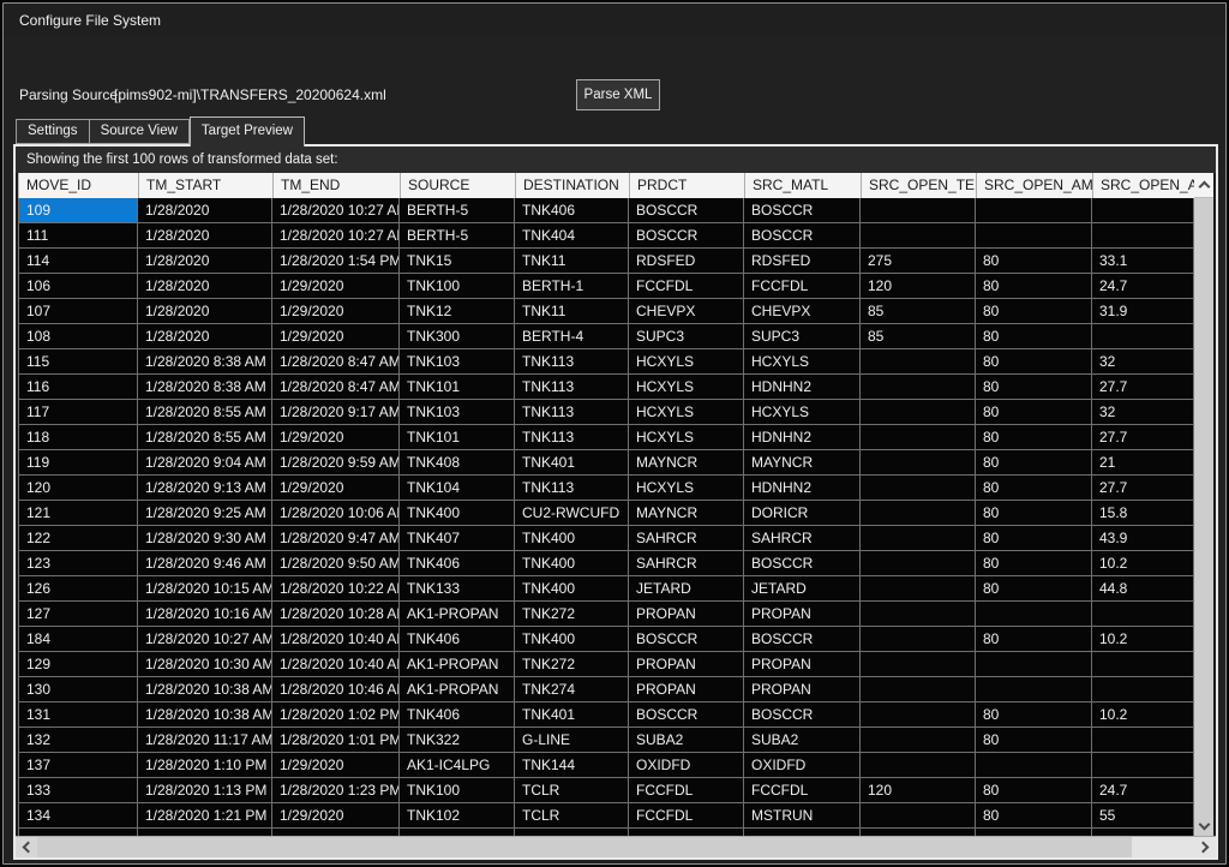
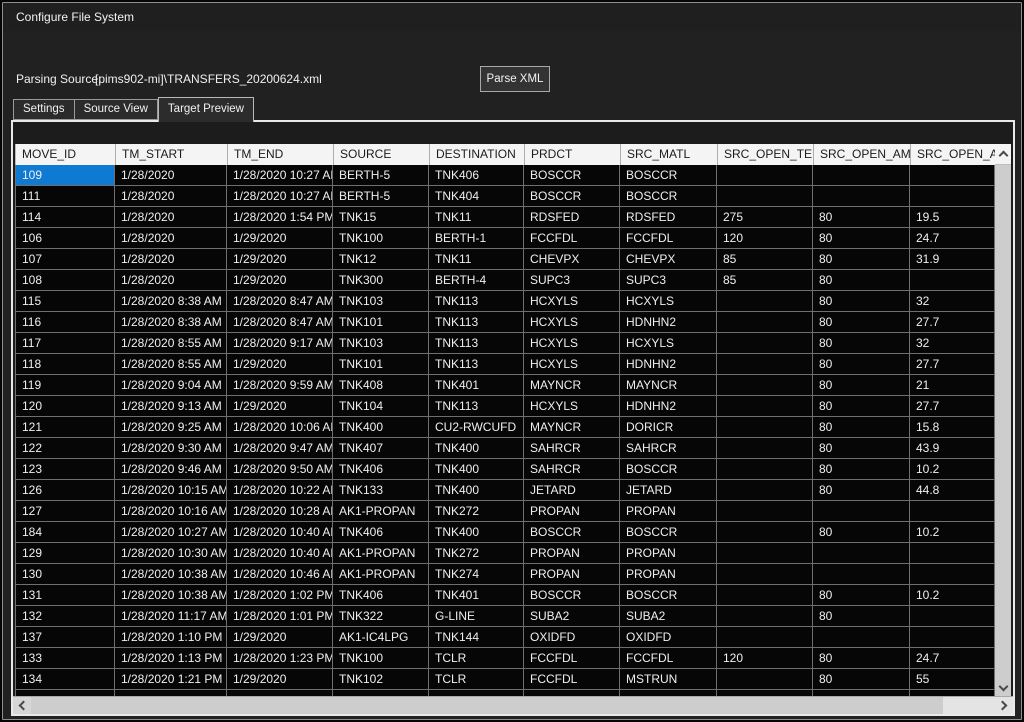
  Configure File System
  Parsing Source:
  [pims902-mi]\TRANSFERS_20200624.xml
  Parse XML
  Settings
  Source View
  Target Preview
- Showing the first 100 rows of transformed data set:
  MOVE_ID
  TM_START
  TM_END
  SOURCE
  DESTINATION
  PRDCT
  SRC_MATL
  SRC_OPEN_TE
  SRC_OPEN_AM
  SRC_OPEN_A
  109
  1/28/2020
  1/28/2020 10:27 A
  BERTH-5
  TNK406
  BOSCCR
  BOSCCR
  111
  1/28/2020
  1/28/2020 10:27 A
  BERTH-5
  TNK404
  BOSCCR
  BOSCCR
  114
  1/28/2020
  1/28/2020 1:54 PM
  TNK15
  TNK11
  RDSFED
  RDSFED
  275
  80
- 33.1
+ 19.5
  106
  1/28/2020
  1/29/2020
  TNK100
  BERTH-1
  FCCFDL
  FCCFDL
  120
  80
  24.7
  107
  1/28/2020
  1/29/2020
  TNK12
  TNK11
  CHEVPX
  CHEVPX
  85
  80
  31.9
  108
  1/28/2020
  1/29/2020
  TNK300
  BERTH-4
  SUPC3
  SUPC3
  85
  80
  115
  1/28/2020 8:38 AM
  1/28/2020 8:47 AM
  TNK103
  TNK113
  HCXYLS
  HCXYLS
  80
  32
  116
  1/28/2020 8:38 AM
  1/28/2020 8:47 AM
  TNK101
  TNK113
  HCXYLS
  HDNHN2
  80
  27.7
  117
  1/28/2020 8:55 AM
  1/28/2020 9:17 AM
  TNK103
  TNK113
  HCXYLS
  HCXYLS
  80
  32
  118
  1/28/2020 8:55 AM
  1/29/2020
  TNK101
  TNK113
  HCXYLS
  HDNHN2
  80
  27.7
  119
  1/28/2020 9:04 AM
  1/28/2020 9:59 AM
  TNK408
  TNK401
  MAYNCR
  MAYNCR
  80
  21
  120
  1/28/2020 9:13 AM
  1/29/2020
  TNK104
  TNK113
  HCXYLS
  HDNHN2
  80
  27.7
  121
  1/28/2020 9:25 AM
  1/28/2020 10:06 A
  TNK400
  CU2-RWCUFD
  MAYNCR
  DORICR
  80
  15.8
  122
  1/28/2020 9:30 AM
  1/28/2020 9:47 AM
  TNK407
  TNK400
  SAHRCR
  SAHRCR
  80
  43.9
  123
  1/28/2020 9:46 AM
  1/28/2020 9:50 AM
  TNK406
  TNK400
  SAHRCR
  BOSCCR
  80
  10.2
  126
  1/28/2020 10:15 AM
  1/28/2020 10:22 A
  TNK133
  TNK400
  JETARD
  JETARD
  80
  44.8
  127
  1/28/2020 10:16 AM
  1/28/2020 10:28 A
  AK1-PROPAN
  TNK272
  PROPAN
  PROPAN
  184
  1/28/2020 10:27 AM
  1/28/2020 10:40 A
  TNK406
  TNK400
  BOSCCR
  BOSCCR
  80
  10.2
  129
  1/28/2020 10:30 AM
  1/28/2020 10:40 A
  AK1-PROPAN
  TNK272
  PROPAN
  PROPAN
  130
  1/28/2020 10:38 AM
  1/28/2020 10:46 A
  AK1-PROPAN
  TNK274
  PROPAN
  PROPAN
  131
  1/28/2020 10:38 AM
  1/28/2020 1:02 PM
  TNK406
  TNK401
  BOSCCR
  BOSCCR
  80
  10.2
  132
  1/28/2020 11:17 AM
  1/28/2020 1:01 PM
  TNK322
  G-LINE
  SUBA2
  SUBA2
  80
  137
  1/28/2020 1:10 PM
  1/29/2020
  AK1-IC4LPG
  TNK144
  OXIDFD
  OXIDFD
  133
  1/28/2020 1:13 PM
  1/28/2020 1:23 PM
  TNK100
  TCLR
  FCCFDL
  FCCFDL
  120
  80
  24.7
  134
  1/28/2020 1:21 PM
  1/29/2020
  TNK102
  TCLR
  FCCFDL
  MSTRUN
  80
  55
